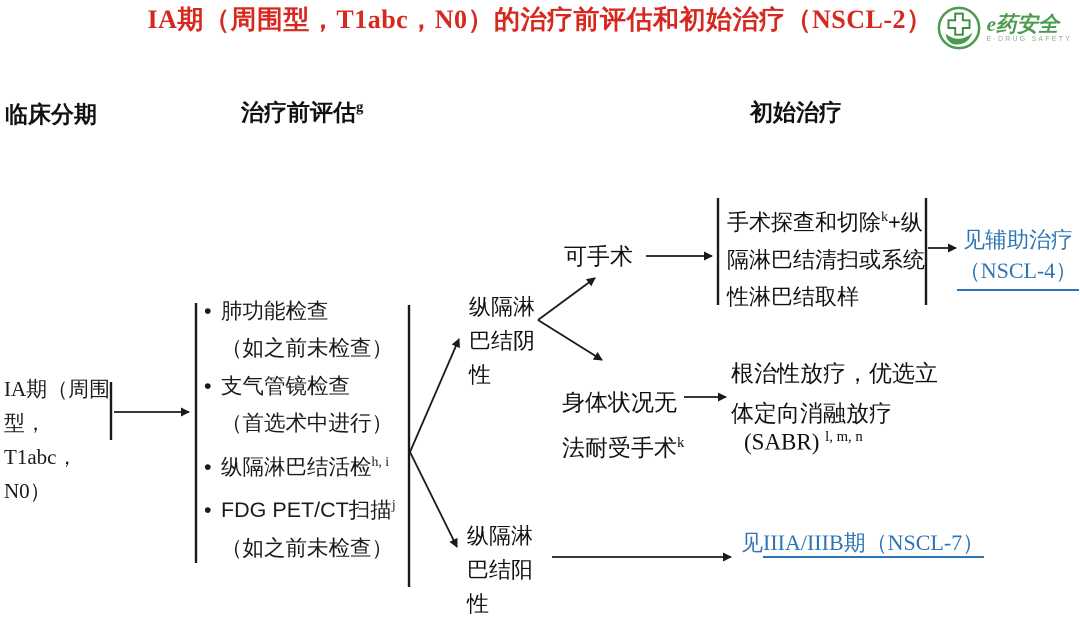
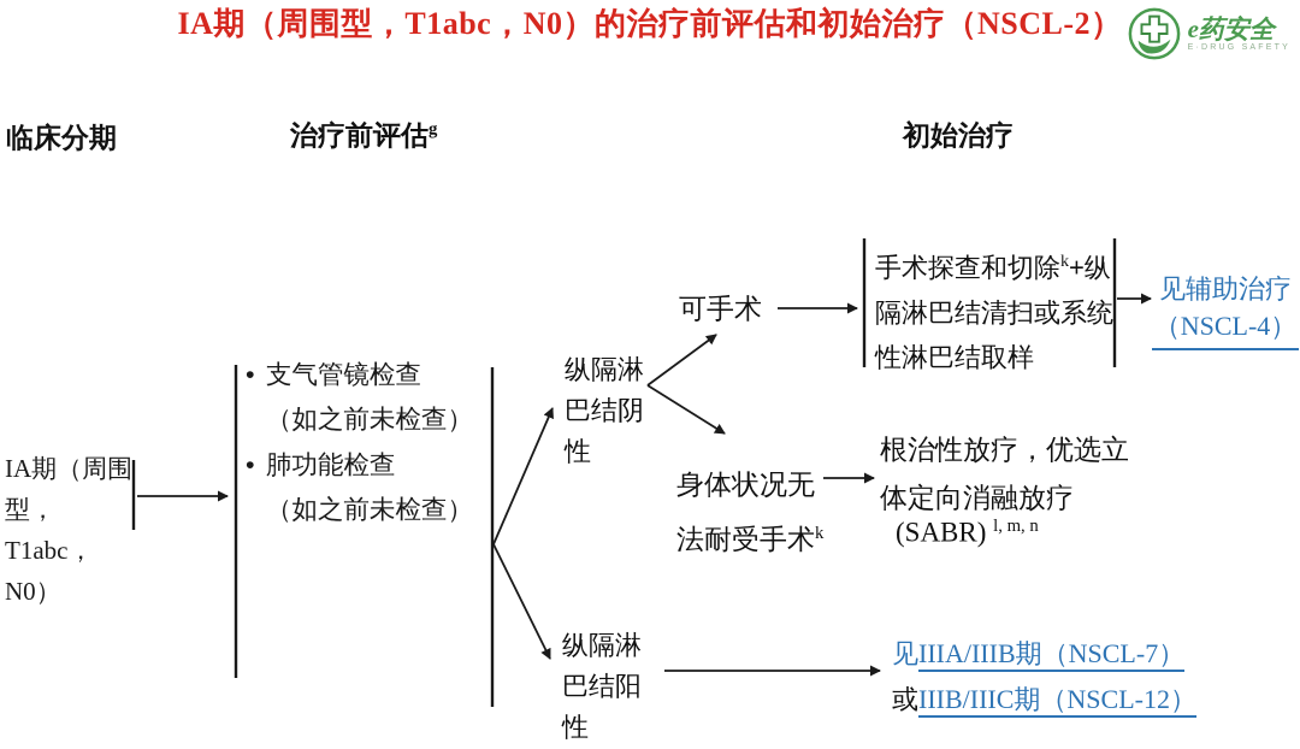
  IA期（周围型，T1abc，N0）的治疗前评估和初始治疗（NSCL-2）
  e药安全
  临床分期
  治疗前评估g
  初始治疗
  IA期（周围型，T1abc，N0）
- • 肺功能检查
+ • 支气管镜检查
  （如之前未检查）
- • 支气管镜检查
+ • 肺功能检查
- （首选术中进行）
- • 纵隔淋巴结活检h, i
- • FDG PET/CT扫描j
  （如之前未检查）
  纵隔淋巴结阴性
  可手术
  手术探查和切除k+纵隔淋巴结清扫或系统性淋巴结取样
  身体状况无
  法耐受手术k
  根治性放疗，优选立体定向消融放疗
  (SABR) l, m, n
  纵隔淋巴结阳性
  见辅助治疗
  （NSCL-4）
  见IIIA/IIIB期（NSCL-7）
+ 或IIIB/IIIC期（NSCL-12）
